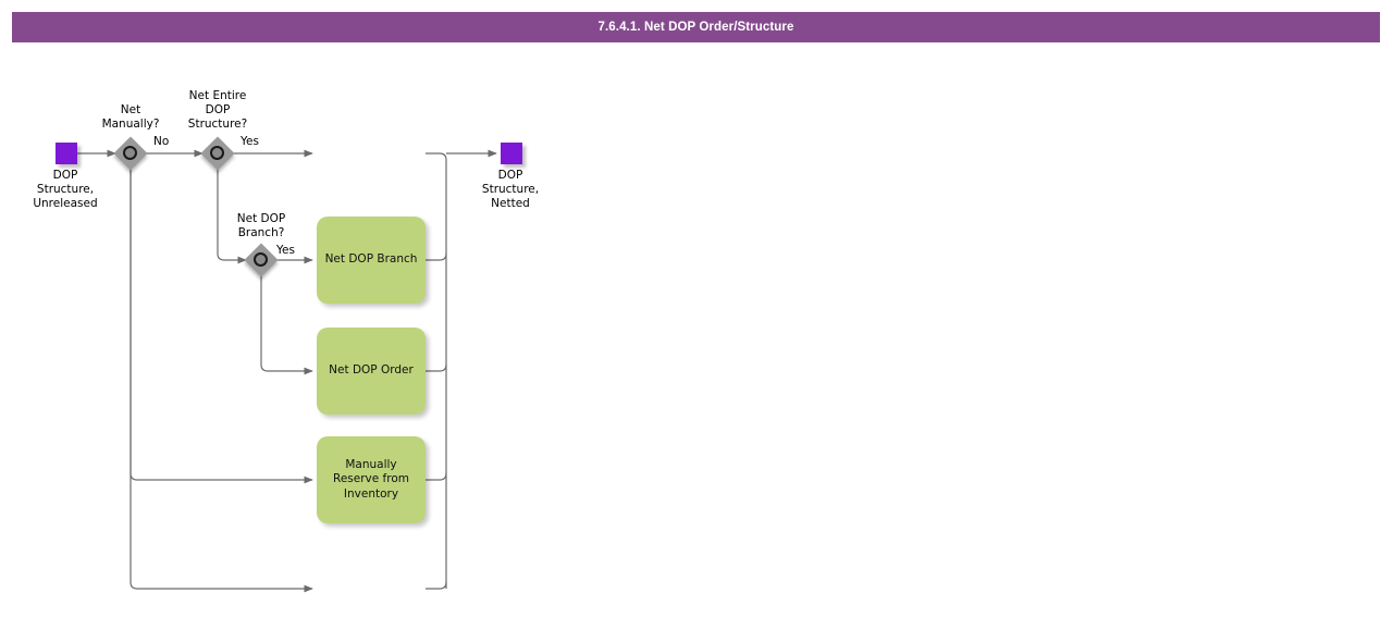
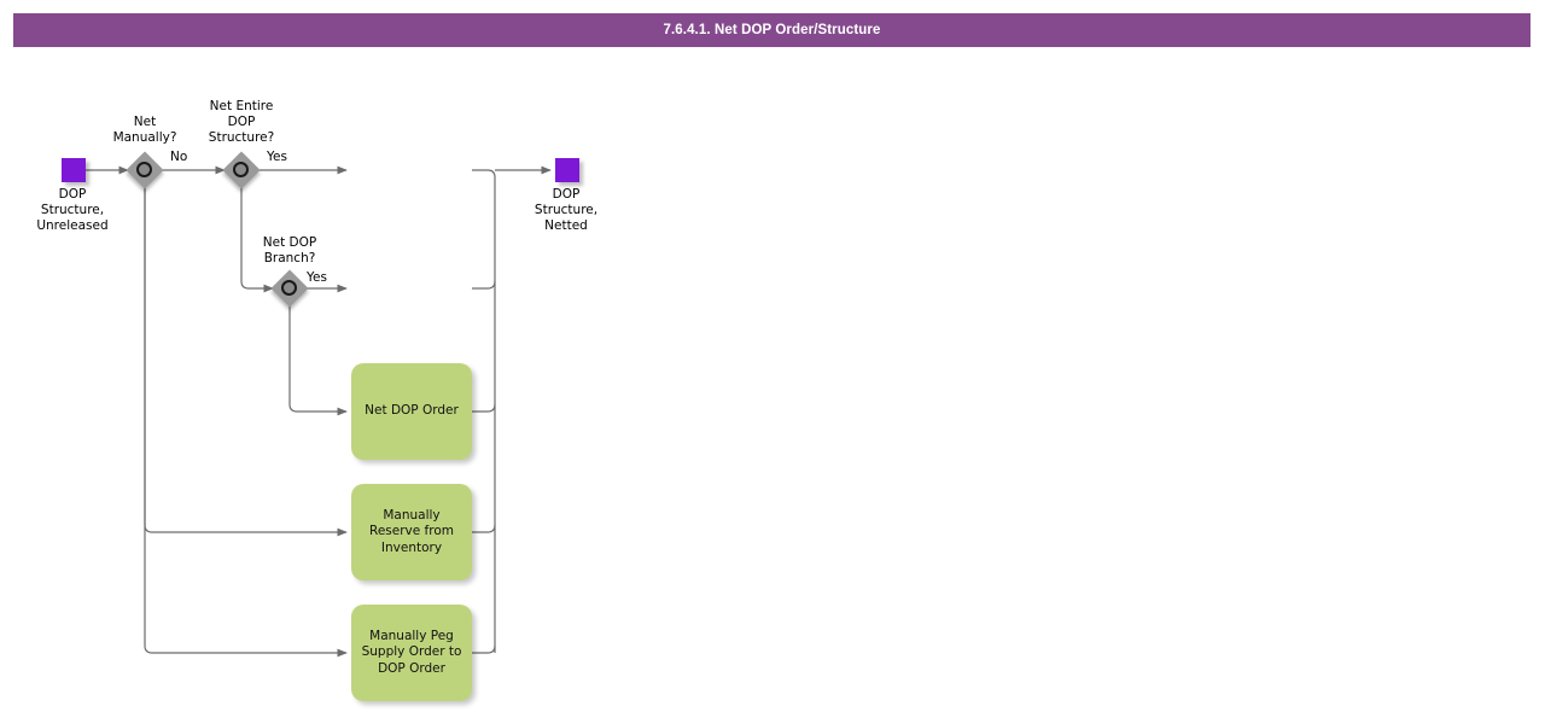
  7.6.4.1. Net DOP Order/Structure
  DOP
  Structure,
  Unreleased
  Net
  Manually?
  Net Entire
  DOP
  Structure?
  Net DOP
  Branch?
  No
  Yes
  Yes
- Net DOP Branch
  Net DOP Order
  Manually
  Reserve from
  Inventory
+ Manually Peg
+ Supply Order to
+ DOP Order
  DOP
  Structure,
  Netted
